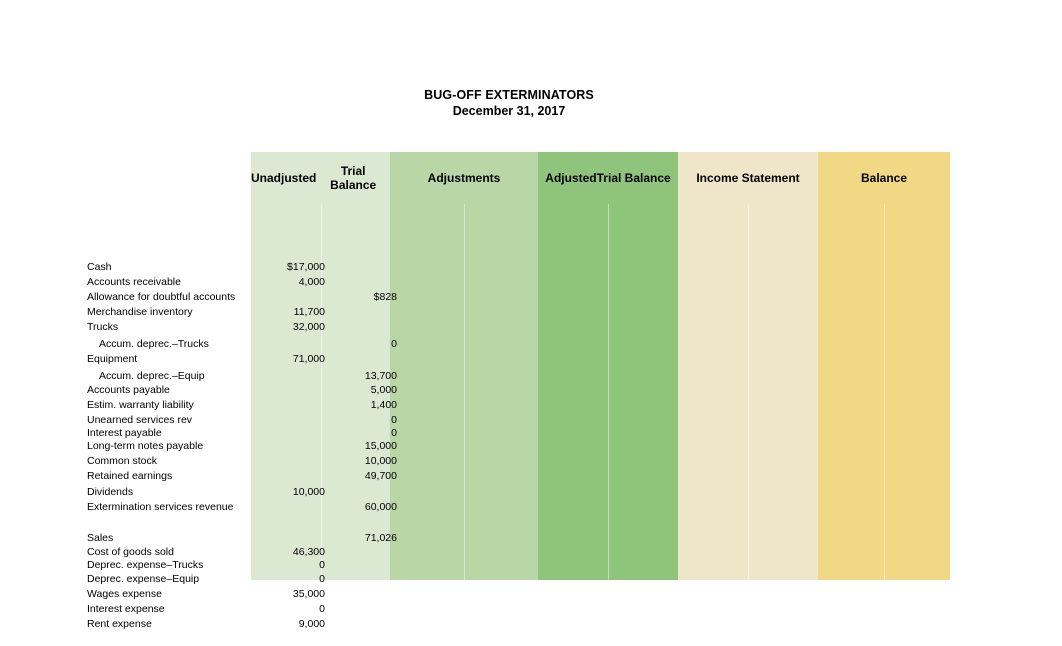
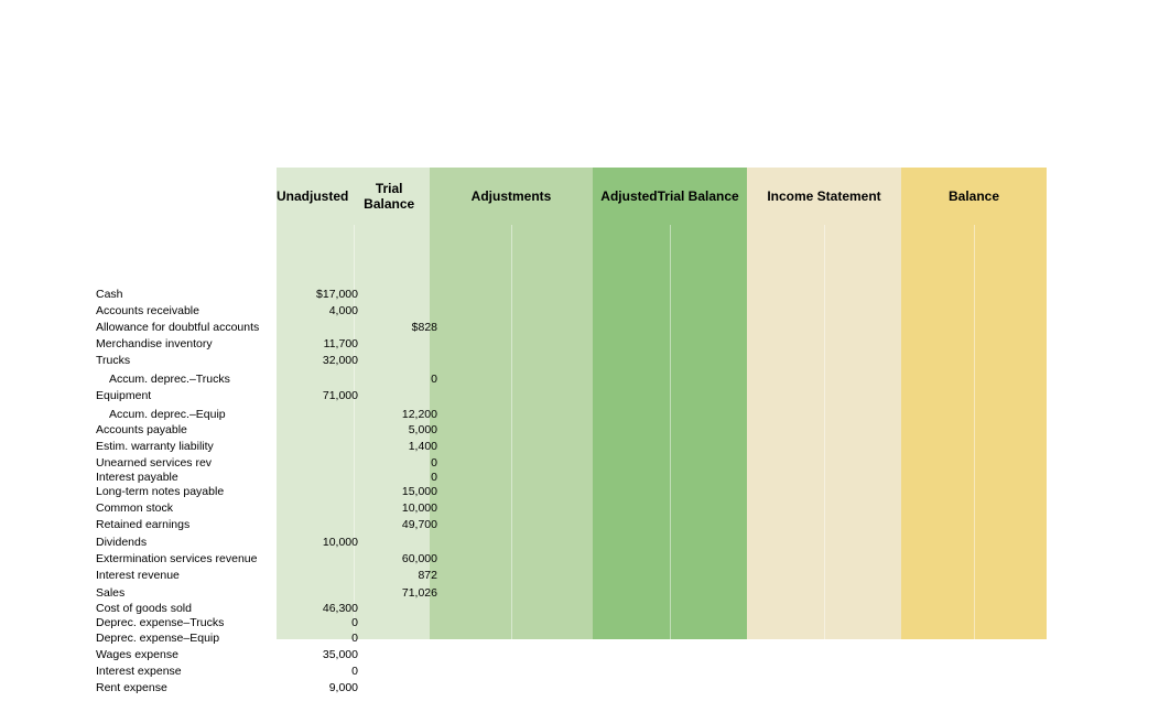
- BUG-OFF EXTERMINATORS
- December 31, 2017
  Unadjusted
  Trial Balance
  Adjustments
  Adjusted
  Trial Balance
  Income Statement
  Balance
  Cash
  $17,000
  Accounts receivable
  4,000
  Allowance for doubtful accounts
  $828
  Merchandise inventory
  11,700
  Trucks
  32,000
  Accum. deprec.–Trucks
  0
  Equipment
  71,000
  Accum. deprec.–Equip
- 13,700
+ 12,200
  Accounts payable
  5,000
  Estim. warranty liability
  1,400
  Unearned services rev
  0
  Interest payable
  0
  Long-term notes payable
  15,000
  Common stock
  10,000
  Retained earnings
  49,700
  Dividends
  10,000
  Extermination services revenue
  60,000
+ Interest revenue
+ 872
  Sales
  71,026
  Cost of goods sold
  46,300
  Deprec. expense–Trucks
  0
  Deprec. expense–Equip
  0
  Wages expense
  35,000
  Interest expense
  0
  Rent expense
  9,000
